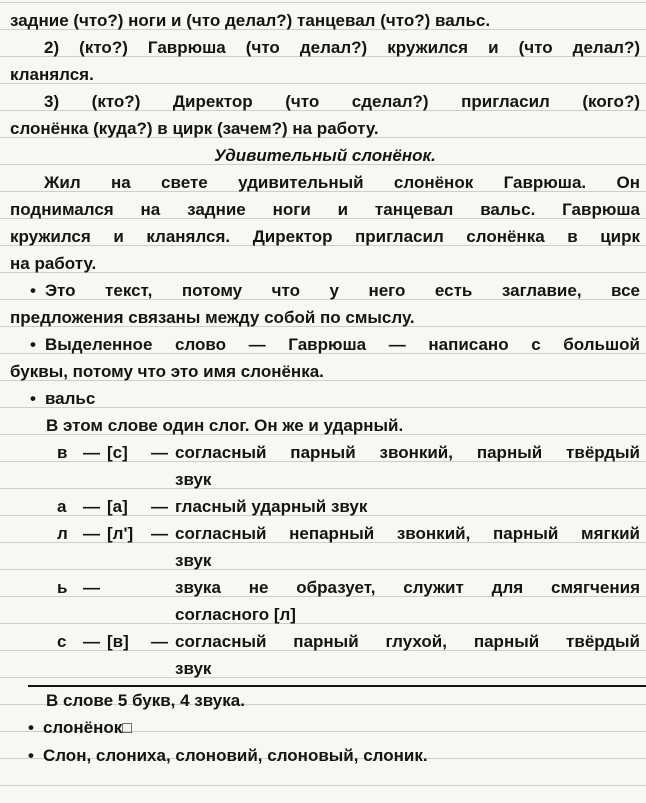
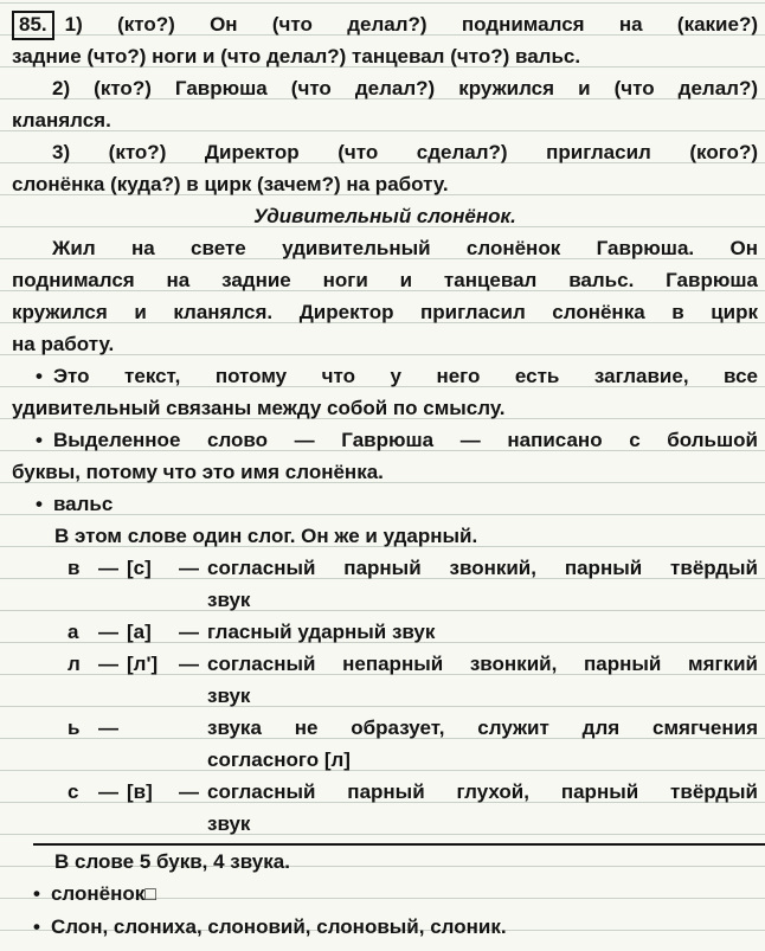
+ 85. 1) (кто?) Он (что делал?) поднимался на (какие?)
  задние (что?) ноги и (что делал?) танцевал (что?) вальс.
  2) (кто?) Гаврюша (что делал?) кружился и (что делал?)
  кланялся.
  3) (кто?) Директор (что сделал?) пригласил (кого?)
  слонёнка (куда?) в цирк (зачем?) на работу.
  Удивительный слонёнок.
  Жил на свете удивительный слонёнок Гаврюша. Он
  поднимался на задние ноги и танцевал вальс. Гаврюша
  кружился и кланялся. Директор пригласил слонёнка в цирк
  на работу.
  • Это текст, потому что у него есть заглавие, все
- предложения связаны между собой по смыслу.
+ удивительный связаны между собой по смыслу.
  • Выделенное слово — Гаврюша — написано с большой
  буквы, потому что это имя слонёнка.
  • вальс
  В этом слове один слог. Он же и ударный.
  в
  —
  [с]
  —
  согласный парный звонкий, парный твёрдый
  звук
  а
  —
  [а]
  —
  гласный ударный звук
  л
  —
  [л']
  —
  согласный непарный звонкий, парный мягкий
  звук
  ь
  —
  звука не образует, служит для смягчения
  согласного [л]
  с
  —
  [в]
  —
  согласный парный глухой, парный твёрдый
  звук
  В слове 5 букв, 4 звука.
  • слонёнок□
  • Слон, слониха, слоновий, слоновый, слоник.
